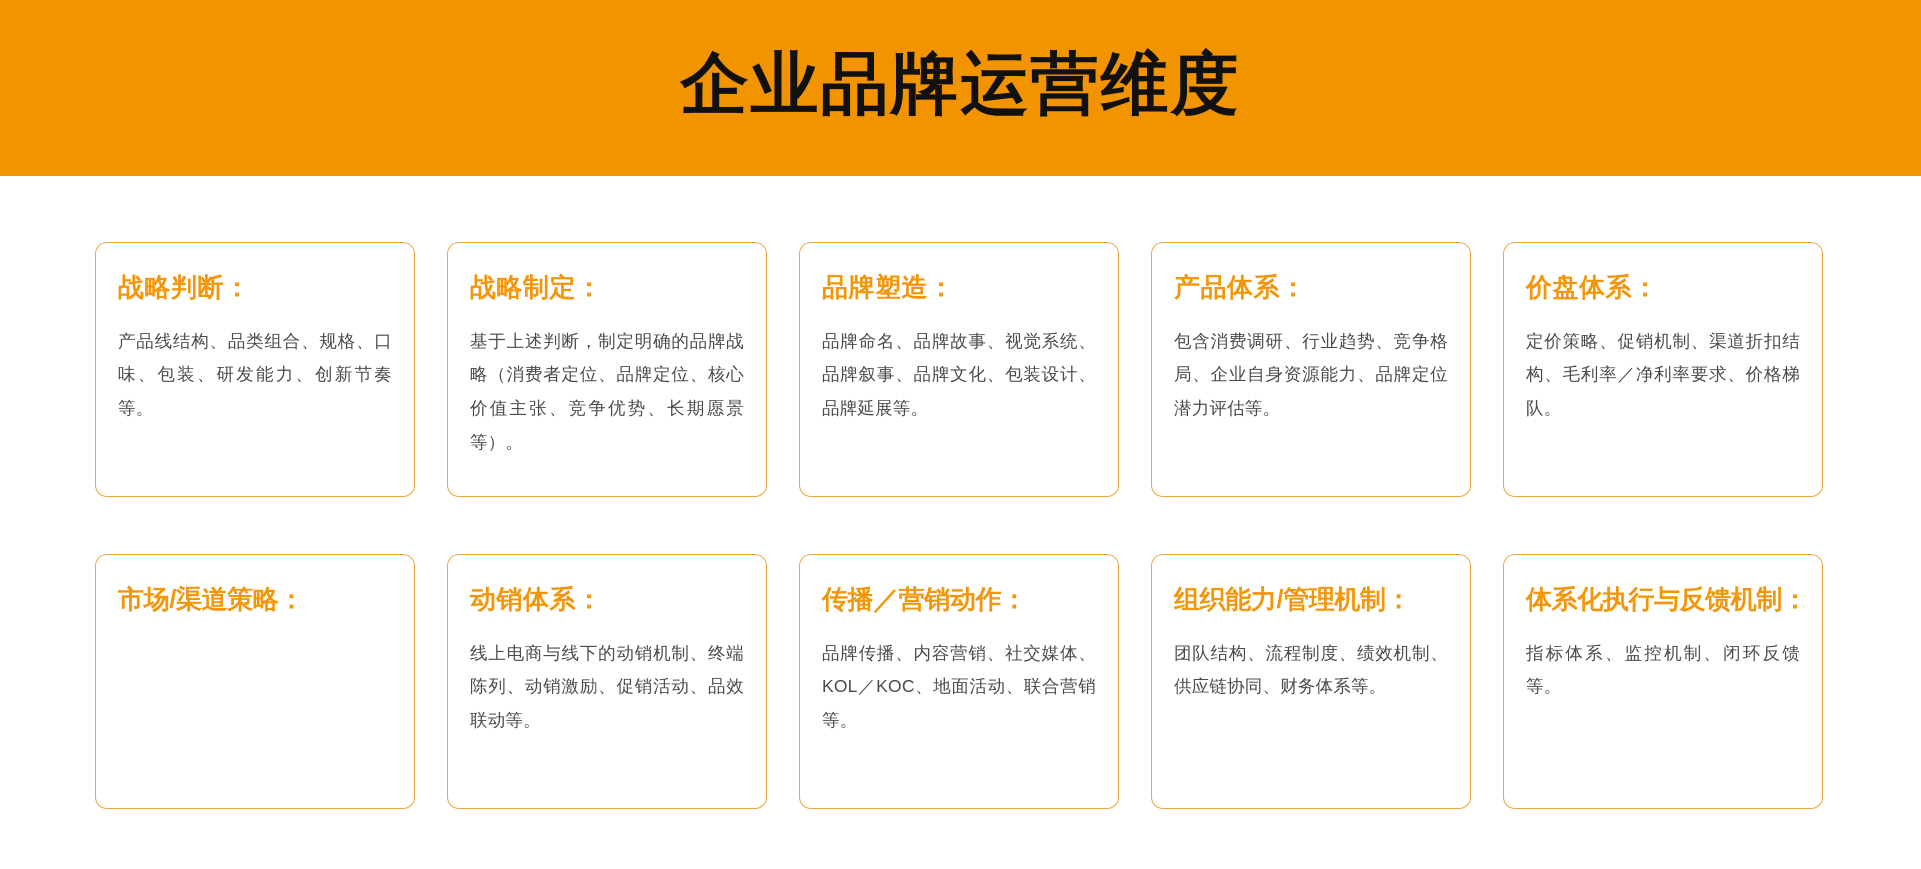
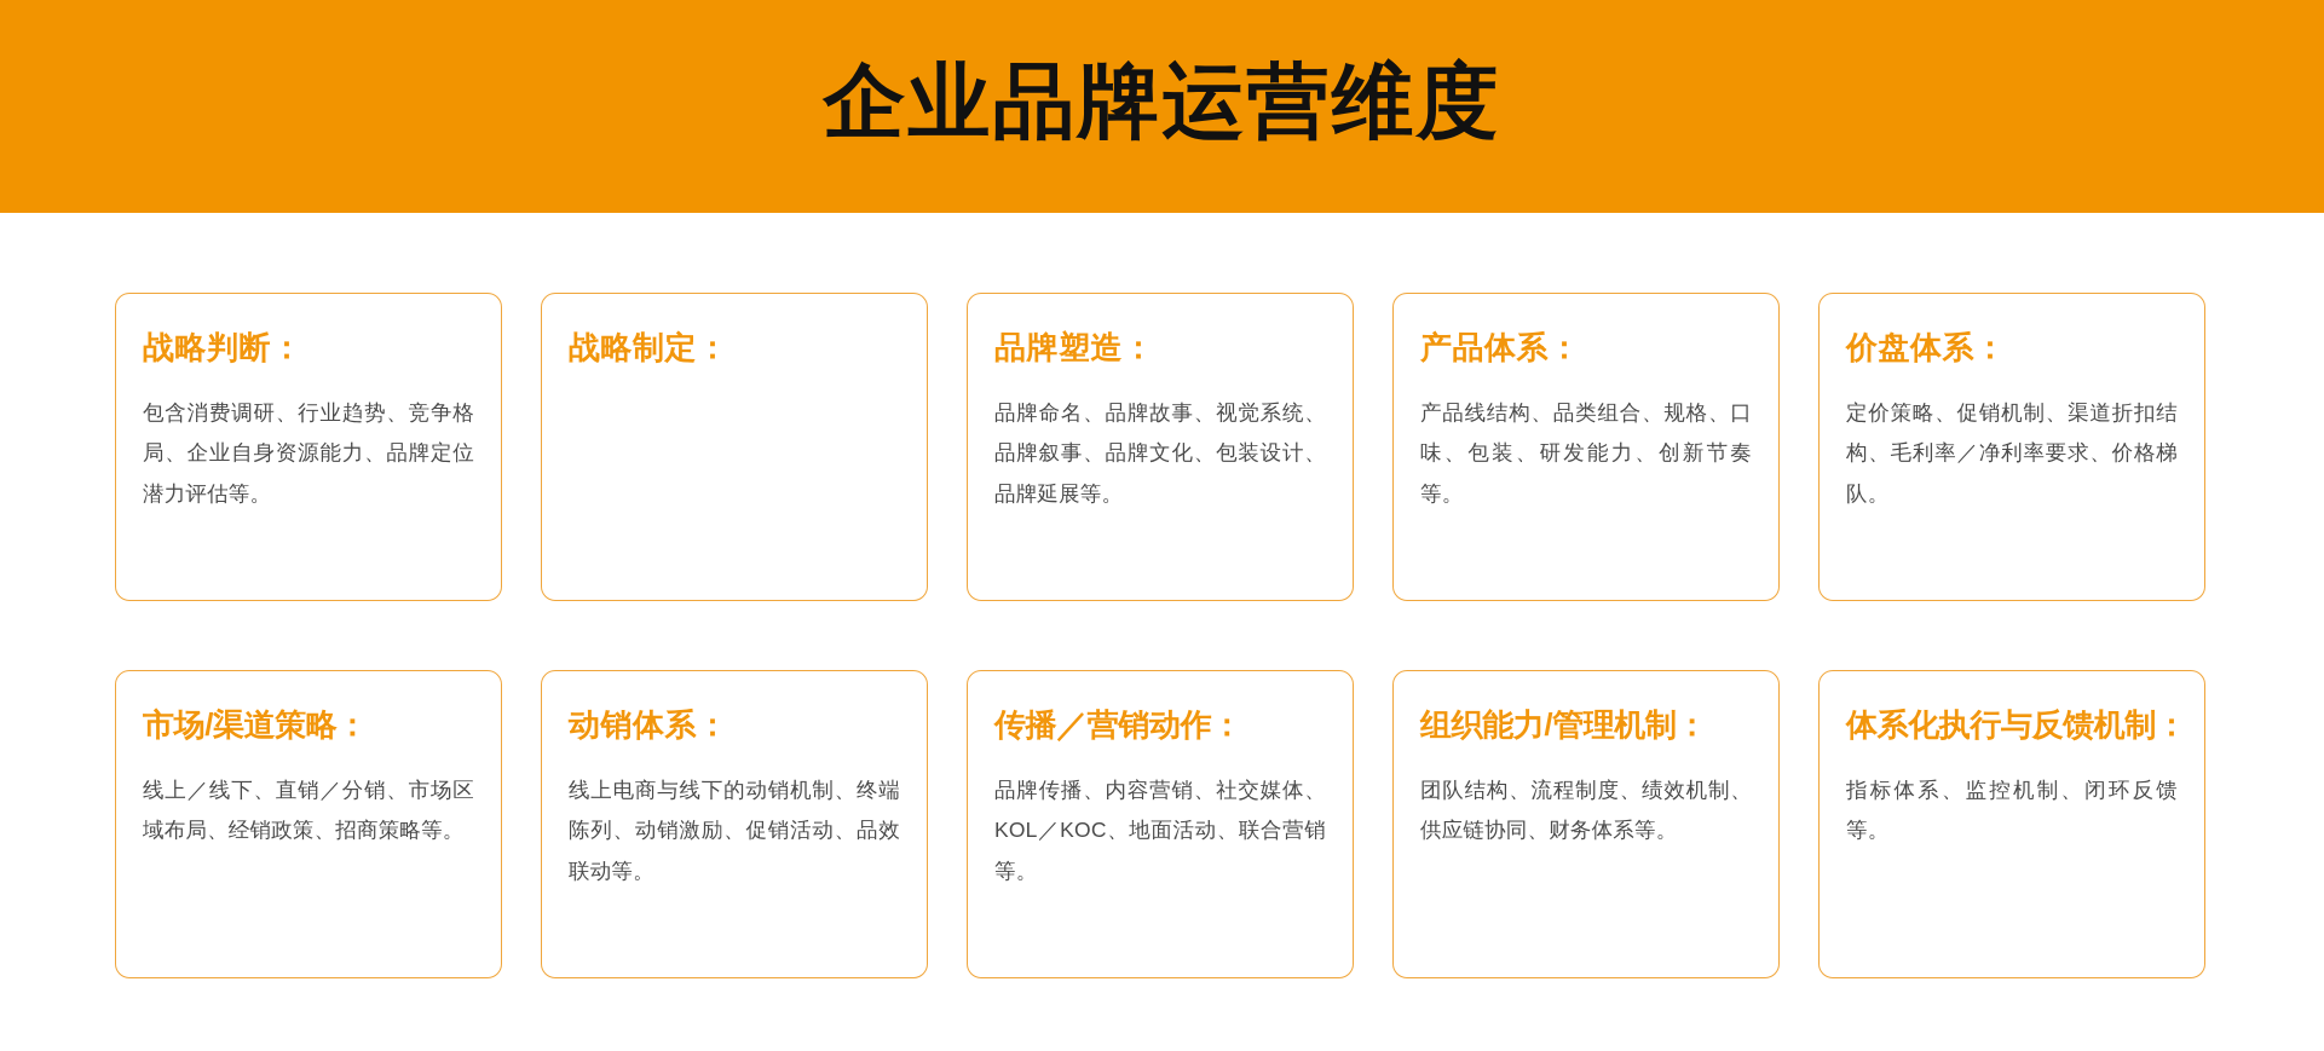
  企业品牌运营维度
  战略判断：
- 产品线结构、品类组合、规格、口味、包装、研发能力、创新节奏等。
+ 包含消费调研、行业趋势、竞争格局、企业自身资源能力、品牌定位潜力评估等。
  战略制定：
- 基于上述判断，制定明确的品牌战略（消费者定位、品牌定位、核心价值主张、竞争优势、长期愿景等）。
  品牌塑造：
  品牌命名、品牌故事、视觉系统、品牌叙事、品牌文化、包装设计、品牌延展等。
  产品体系：
- 包含消费调研、行业趋势、竞争格局、企业自身资源能力、品牌定位潜力评估等。
+ 产品线结构、品类组合、规格、口味、包装、研发能力、创新节奏等。
  价盘体系：
  定价策略、促销机制、渠道折扣结构、毛利率／净利率要求、价格梯队。
  市场/渠道策略：
+ 线上／线下、直销／分销、市场区域布局、经销政策、招商策略等。
  动销体系：
  线上电商与线下的动销机制、终端陈列、动销激励、促销活动、品效联动等。
  传播／营销动作：
  品牌传播、内容营销、社交媒体、KOL／KOC、地面活动、联合营销等。
  组织能力/管理机制：
  团队结构、流程制度、绩效机制、供应链协同、财务体系等。
  体系化执行与反馈机制：
  指标体系、监控机制、闭环反馈等。
